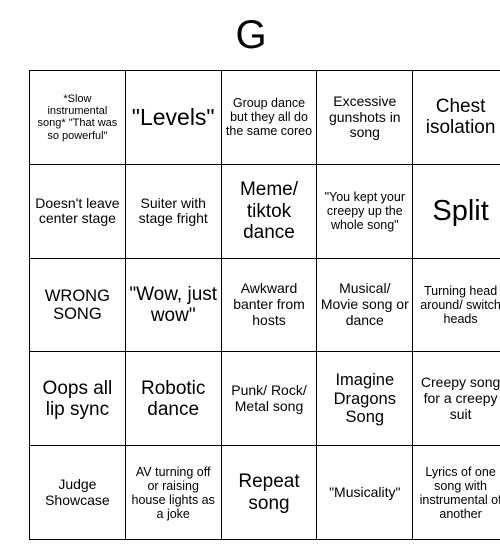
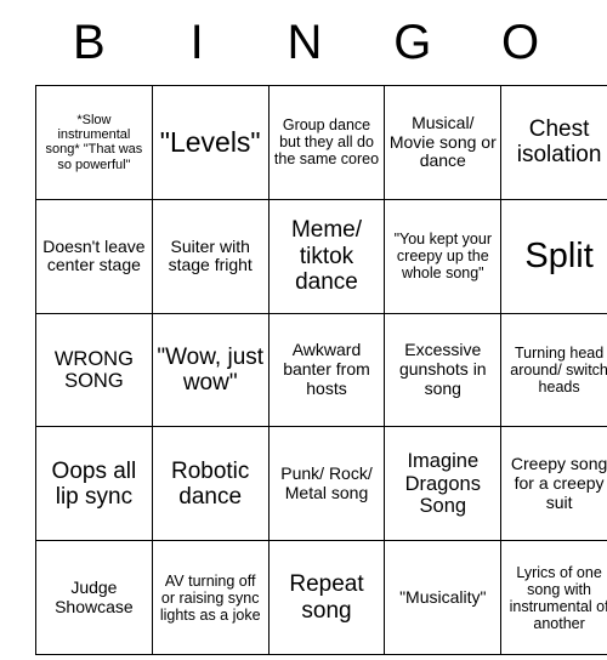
+ B
+ I
+ N
  G
+ O
- *Slow instrumental song* "That was so powerful"	"Levels"	Group dance but they all do the same coreo	Excessive gunshots in song	Chest isolation
+ *Slow instrumental song* "That was so powerful"	"Levels"	Group dance but they all do the same coreo	Musical/ Movie song or dance	Chest isolation
  Doesn't leave center stage	Suiter with stage fright	Meme/ tiktok dance	"You kept your creepy up the whole song"	Split
- WRONG SONG	"Wow, just wow"	Awkward banter from hosts	Musical/ Movie song or dance	Turning head around/ switch heads
+ WRONG SONG	"Wow, just wow"	Awkward banter from hosts	Excessive gunshots in song	Turning head around/ switch heads
  Oops all lip sync	Robotic dance	Punk/ Rock/ Metal song	Imagine Dragons Song	Creepy song for a creepy suit
- Judge Showcase	AV turning off or raising house lights as a joke	Repeat song	"Musicality"	Lyrics of one song with instrumental o another
+ Judge Showcase	AV turning off or raising sync lights as a joke	Repeat song	"Musicality"	Lyrics of one song with instrumental o another
